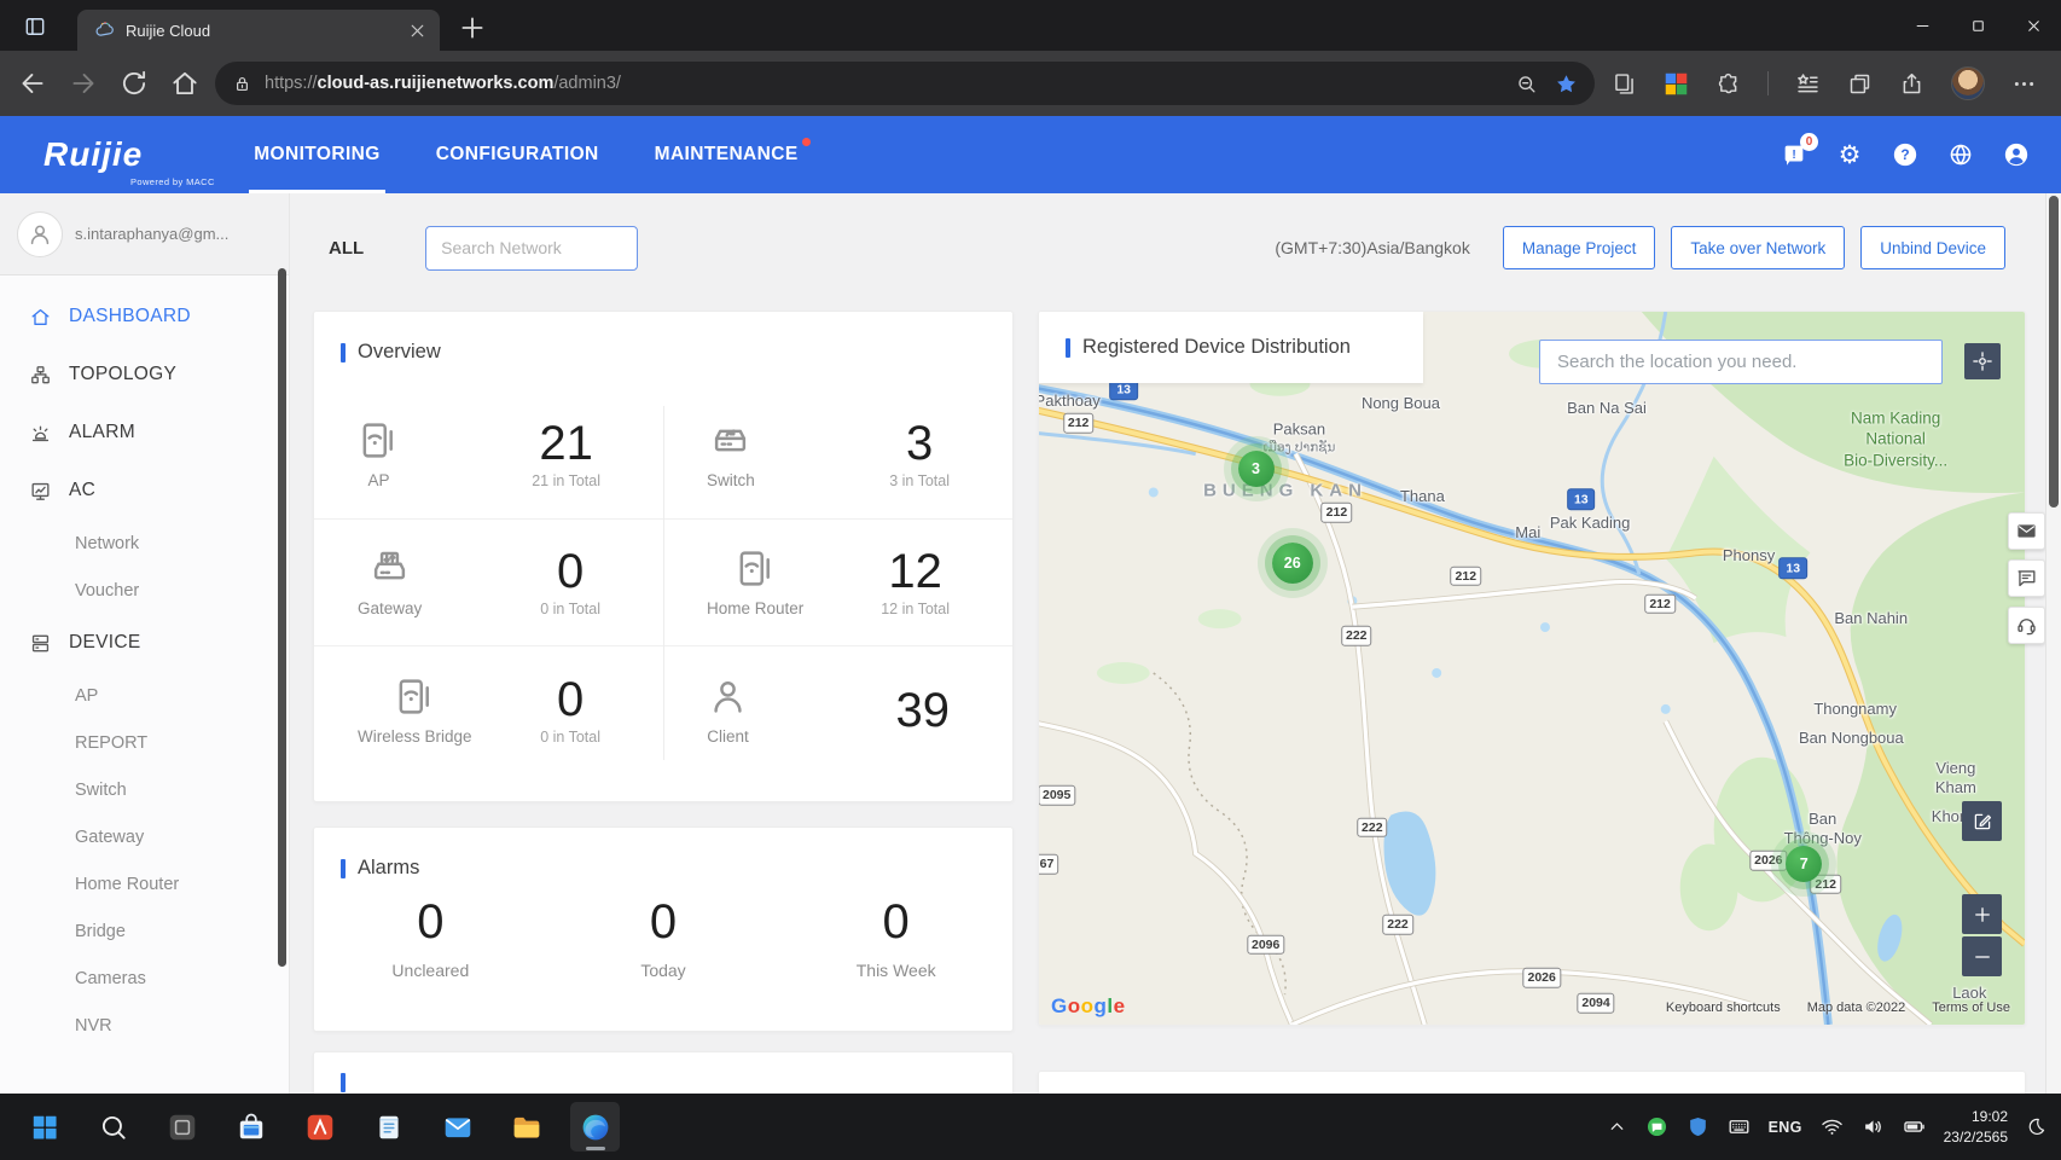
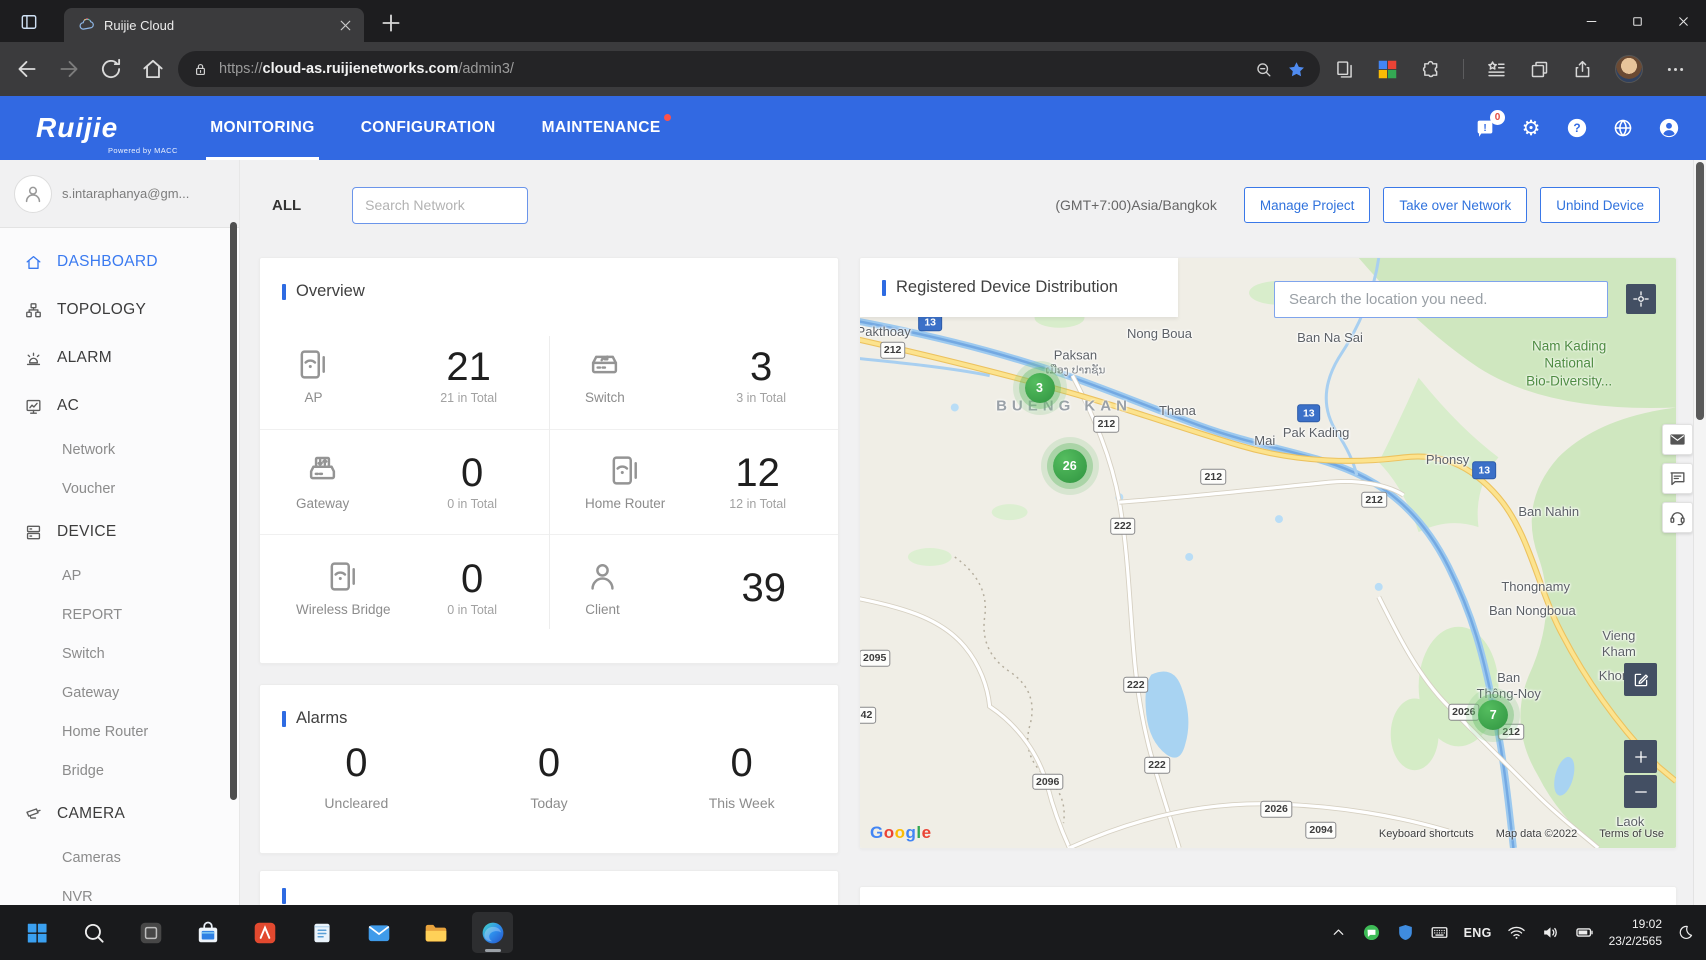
  Ruijie Cloud
  https://cloud-as.ruijienetworks.com/admin3/
  Ruijie
  Powered by MACC
  MONITORING
  CONFIGURATION
  MAINTENANCE
  !
  0
  ⚙
  ?
  s.intaraphanya@gm...
  DASHBOARD
  TOPOLOGY
  ALARM
  AC
  Network
  Voucher
  DEVICE
  AP
  REPORT
  Switch
  Gateway
  Home Router
  Bridge
+ CAMERA
  Cameras
  NVR
  ALL
  Search Network
- (GMT+7:30)Asia/Bangkok
+ (GMT+7:00)Asia/Bangkok
  Manage Project
  Take over Network
  Unbind Device
  Overview
  AP
  21
  21 in Total
  Switch
  3
  3 in Total
  Gateway
  0
  0 in Total
  Home Router
  12
  12 in Total
  Wireless Bridge
  0
  0 in Total
  Client
  39
  Alarms
  0
  Uncleared
  0
  Today
  0
  This Week
  BUENG KAN
  Nam Kading
  National
  Bio-Diversity...
  Pakthoay
  Nong Boua
  Ban Na Sai
  Paksan
  ເມືອງ ປາກຊັນ
  Thana
  Mai
  Pak Kading
  Phonsy
  Ban Nahin
  Thongnamy
  Ban Nongboua
  Vieng Kham
  Kho
  Ban
  Thông-Noy
  Laok
  13
  13
  13
  212
  212
  212
  212
  222
  222
  222
  2095
- 67
+ 42
  2096
  2026
  212
  2026
  2094
  3
  26
  7
  Registered Device Distribution
  Search the location you need.
  Google
  Keyboard shortcuts
  Map data ©2022
  Terms of Use
  ENG
  19:02
  23/2/2565
